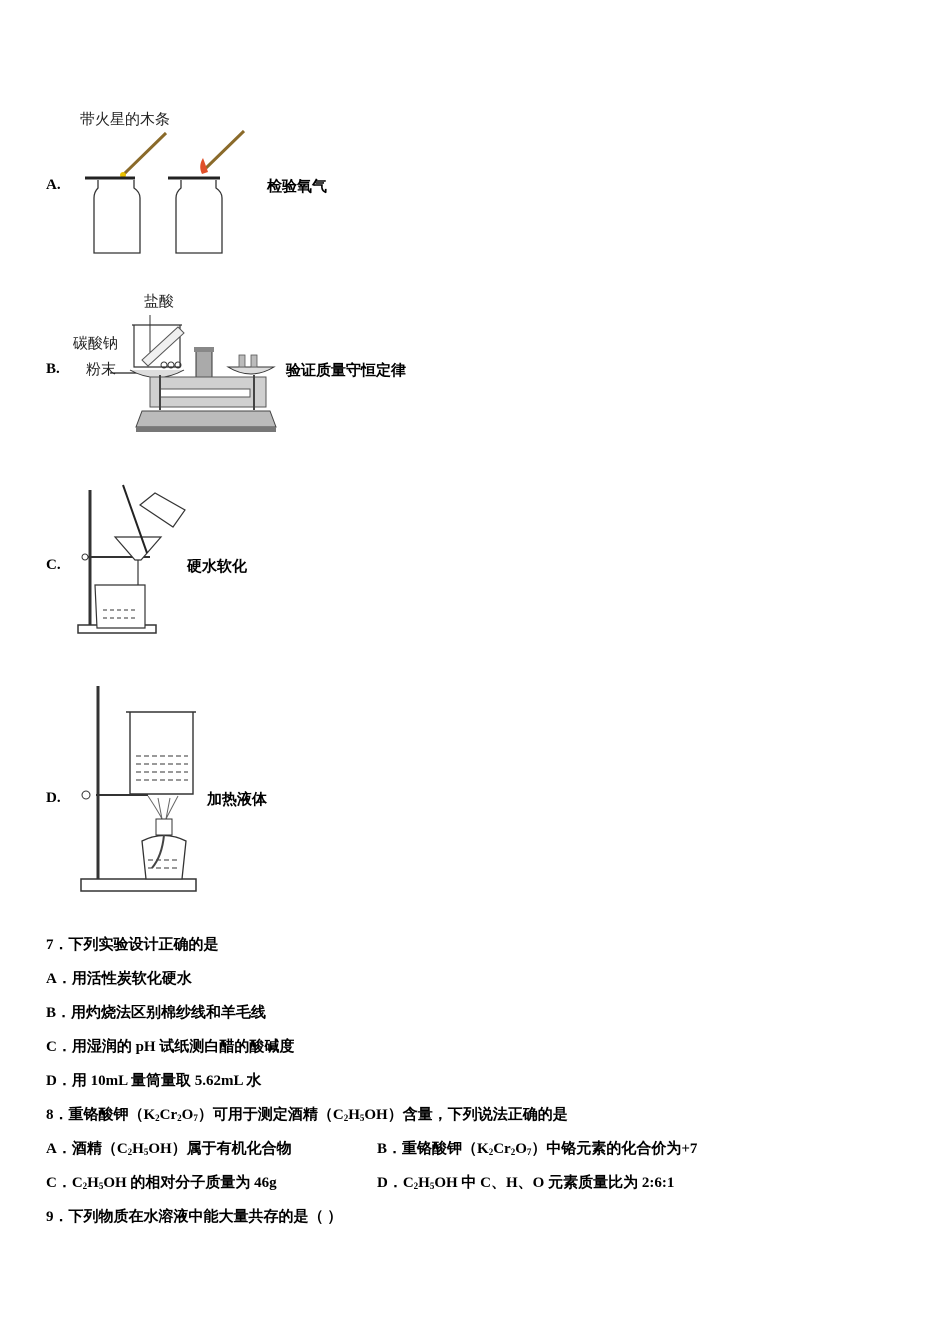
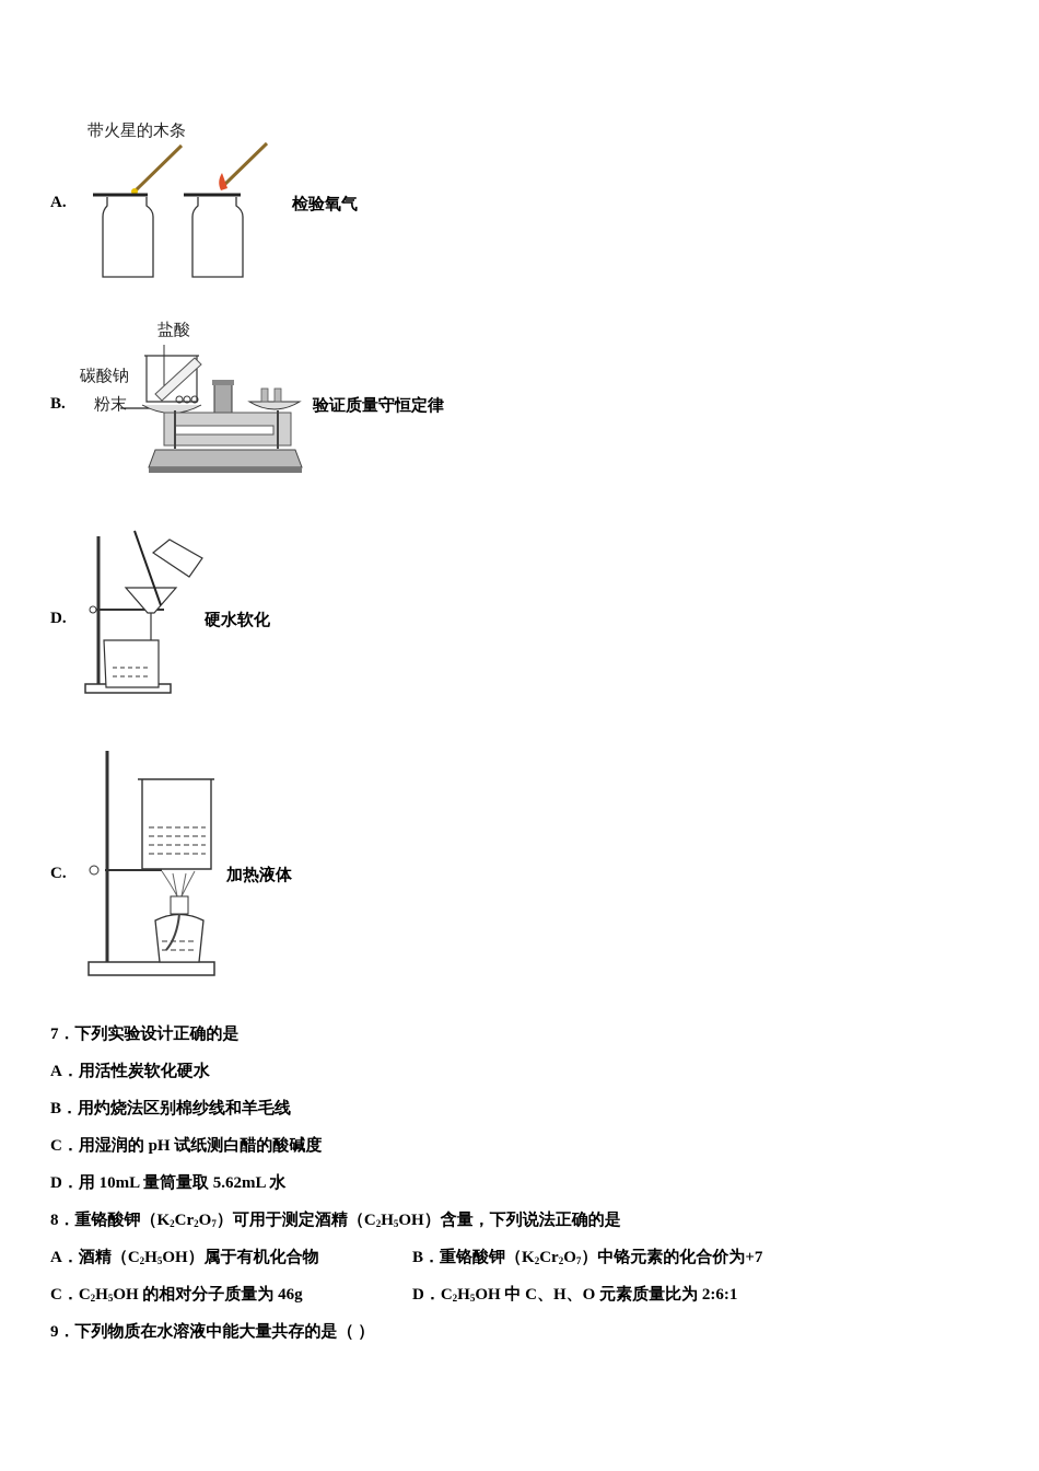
  带火星的木条
  A.
  检验氧气
  盐酸
  碳酸钠
  粉末
  B.
  验证质量守恒定律
- C.
+ D.
  硬水软化
- D.
+ C.
  加热液体
  7．下列实验设计正确的是
  A．用活性炭软化硬水
  B．用灼烧法区别棉纱线和羊毛线
  C．用湿润的 pH 试纸测白醋的酸碱度
  D．用 10mL 量筒量取 5.62mL 水
  8．重铬酸钾（K2Cr2O7）可用于测定酒精（C2H5OH）含量，下列说法正确的是
  A．酒精（C2H5OH）属于有机化合物
  B．重铬酸钾（K2Cr2O7）中铬元素的化合价为+7
  C．C2H5OH 的相对分子质量为 46g
  D．C2H5OH 中 C、H、O 元素质量比为 2:6:1
  9．下列物质在水溶液中能大量共存的是（ ）
